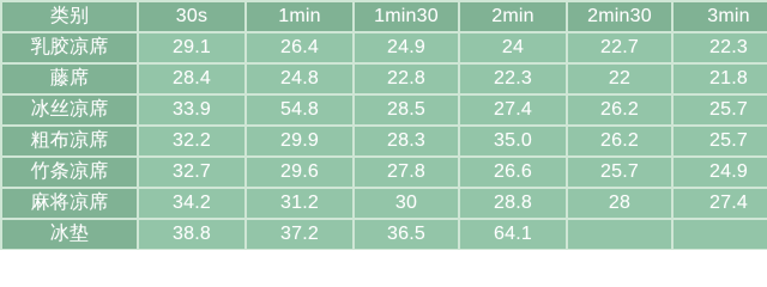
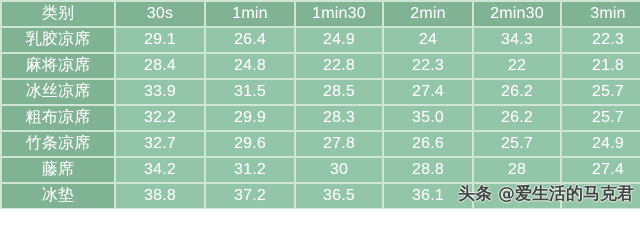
  类别	30s	1min	1min30	2min	2min30	3min
- 乳胶凉席	29.1	26.4	24.9	24	22.7	22.3
+ 乳胶凉席	29.1	26.4	24.9	24	34.3	22.3
- 藤席	28.4	24.8	22.8	22.3	22	21.8
+ 麻将凉席	28.4	24.8	22.8	22.3	22	21.8
- 冰丝凉席	33.9	54.8	28.5	27.4	26.2	25.7
+ 冰丝凉席	33.9	31.5	28.5	27.4	26.2	25.7
  粗布凉席	32.2	29.9	28.3	35.0	26.2	25.7
  竹条凉席	32.7	29.6	27.8	26.6	25.7	24.9
- 麻将凉席	34.2	31.2	30	28.8	28	27.4
+ 藤席	34.2	31.2	30	28.8	28	27.4
- 冰垫	38.8	37.2	36.5	64.1
+ 冰垫	38.8	37.2	36.5	36.1
+ 头条 @爱生活的马克君
